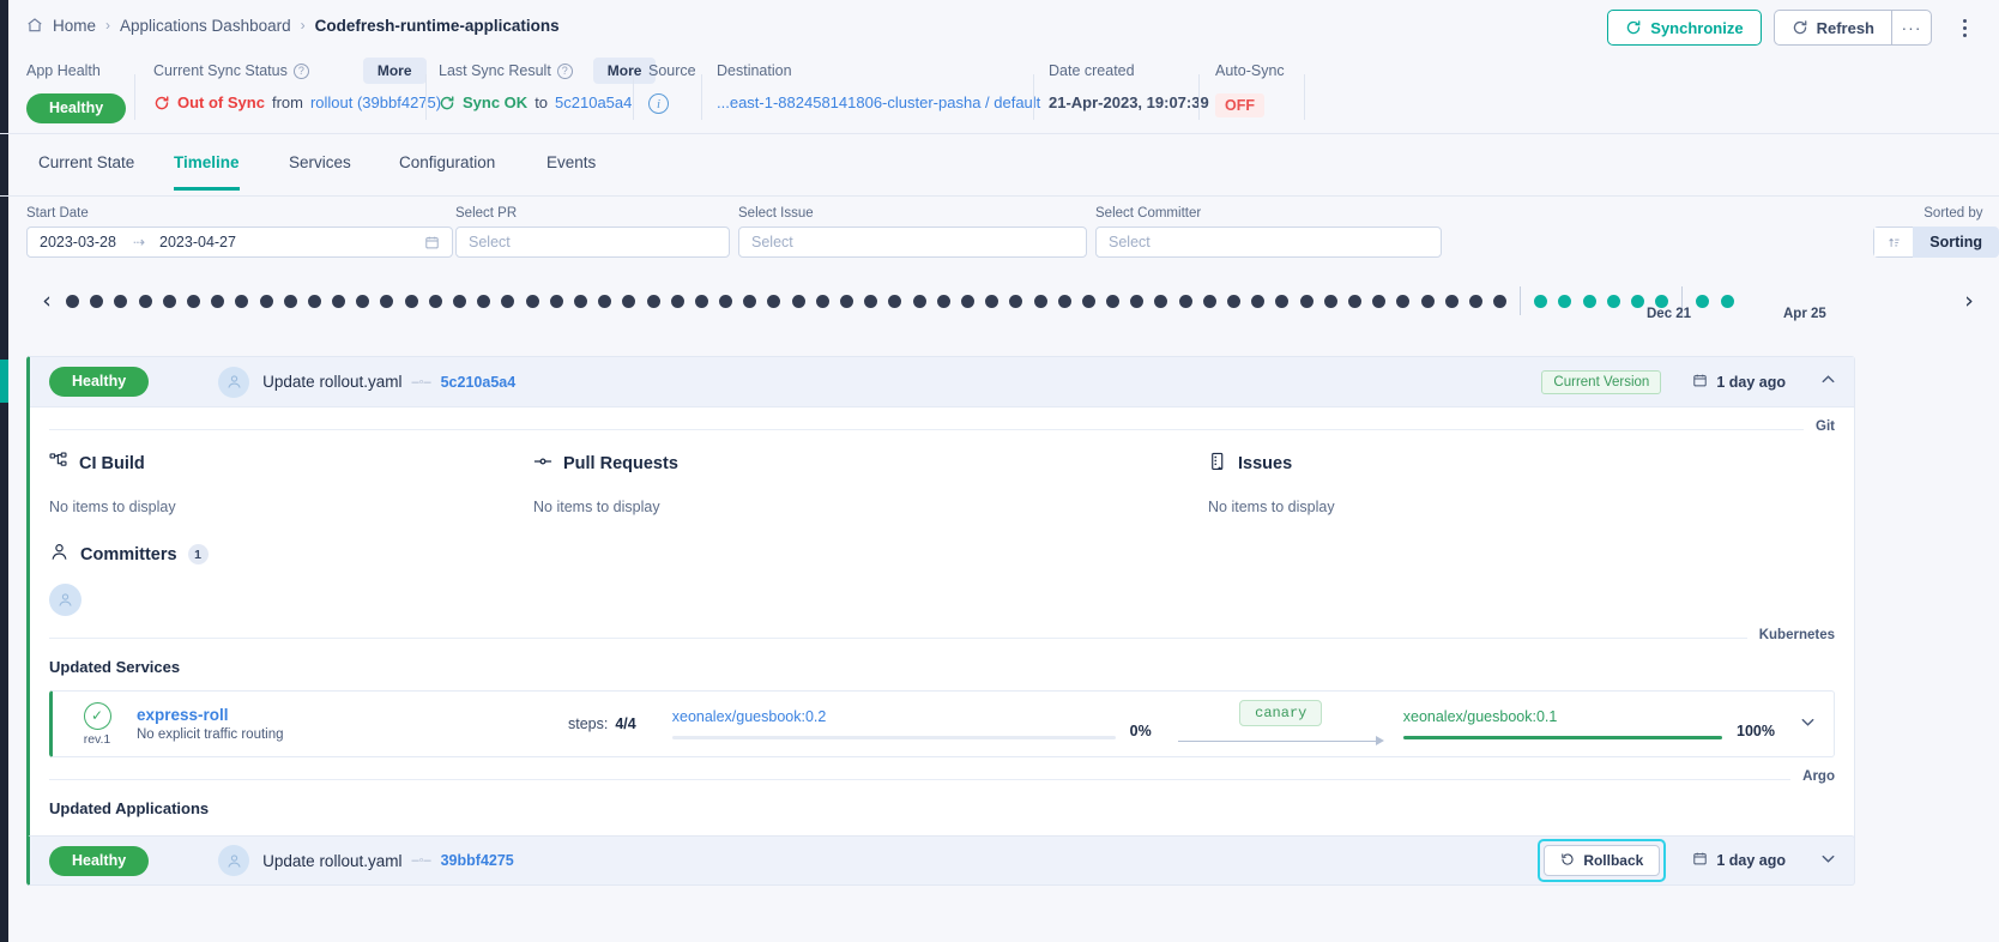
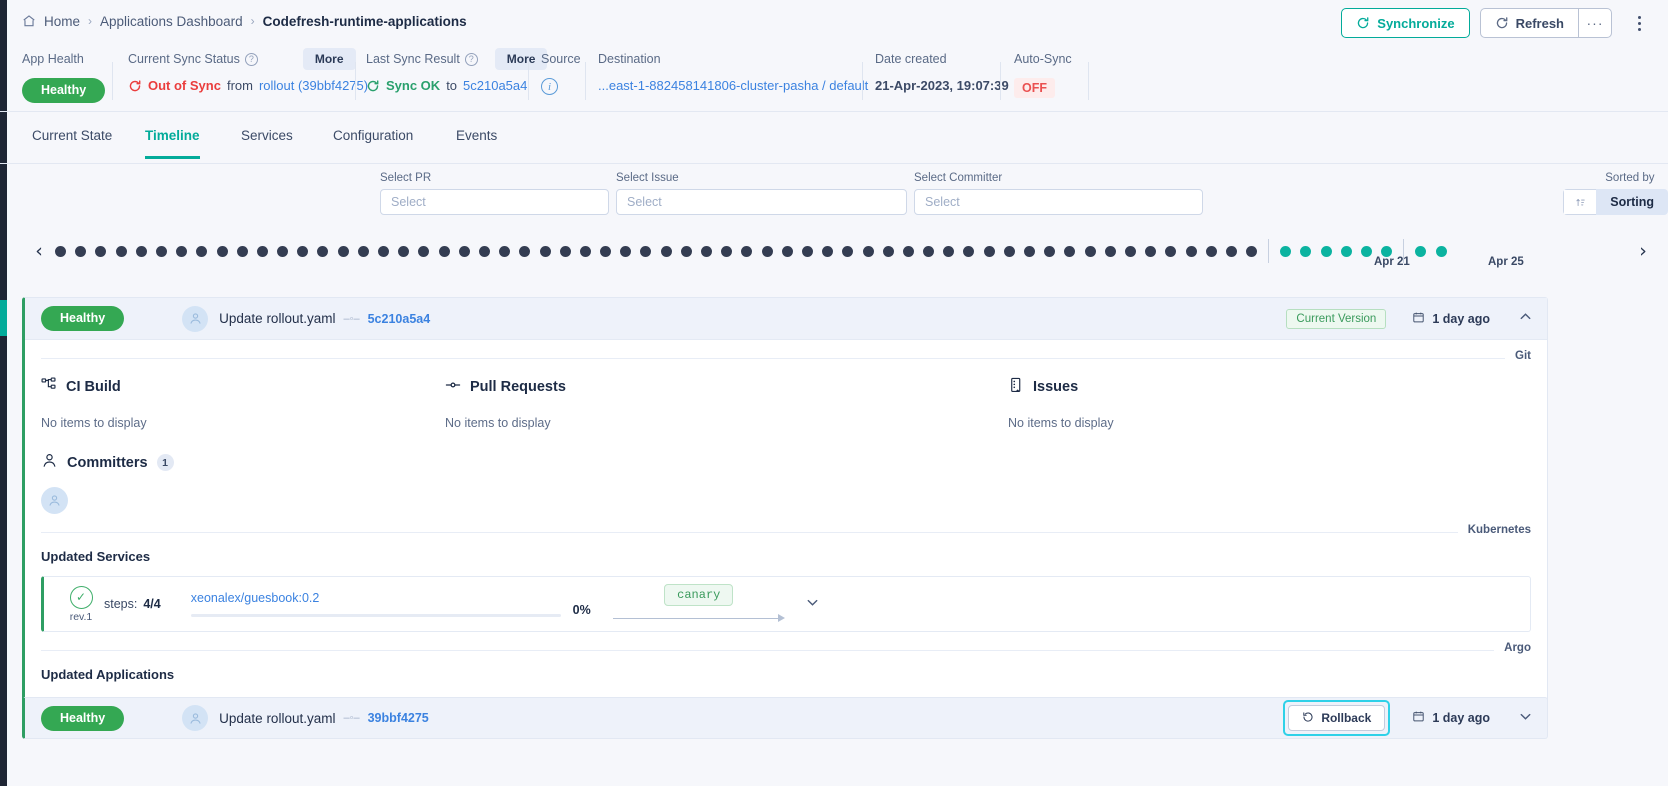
  Home
  ›
  Applications Dashboard
  ›
  Codefresh-runtime-applications
  Synchronize
  Refresh
  ···
  App Health
  Healthy
  Current Sync Status
  ?
  More
  Out of Sync
  from
  rollout (39bbf4275)
  Last Sync Result
  ?
  More
  Sync OK
  to
  5c210a5a4
  Source
  i
  Destination
  ...east-1-882458141806-cluster-pasha / default
  Date created
  21-Apr-2023, 19:07:39
  Auto-Sync
  OFF
  Current State
  Timeline
  Services
  Configuration
  Events
- Start Date
- 2023-03-28
- ⇢
- 2023-04-27
  Select PR
  Select
  Select Issue
  Select
  Select Committer
  Select
  Sorted by
  Sorting
  ‹
  ›
- Dec 21
+ Apr 21
  Apr 25
  Healthy
  Update rollout.yaml
  –◦–
  5c210a5a4
  Current Version
  1 day ago
  Git
  CI Build
  No items to display
  Pull Requests
  No items to display
  Issues
  No items to display
  Committers
  1
  Kubernetes
  Updated Services
  ✓
  rev.1
- express-roll
- No explicit traffic routing
  steps:
  4/4
  xeonalex/guesbook:0.2
  0%
  canary
- xeonalex/guesbook:0.1
- 100%
  Argo
  Updated Applications
  Healthy
  Update rollout.yaml
  –◦–
  39bbf4275
  Rollback
  1 day ago
